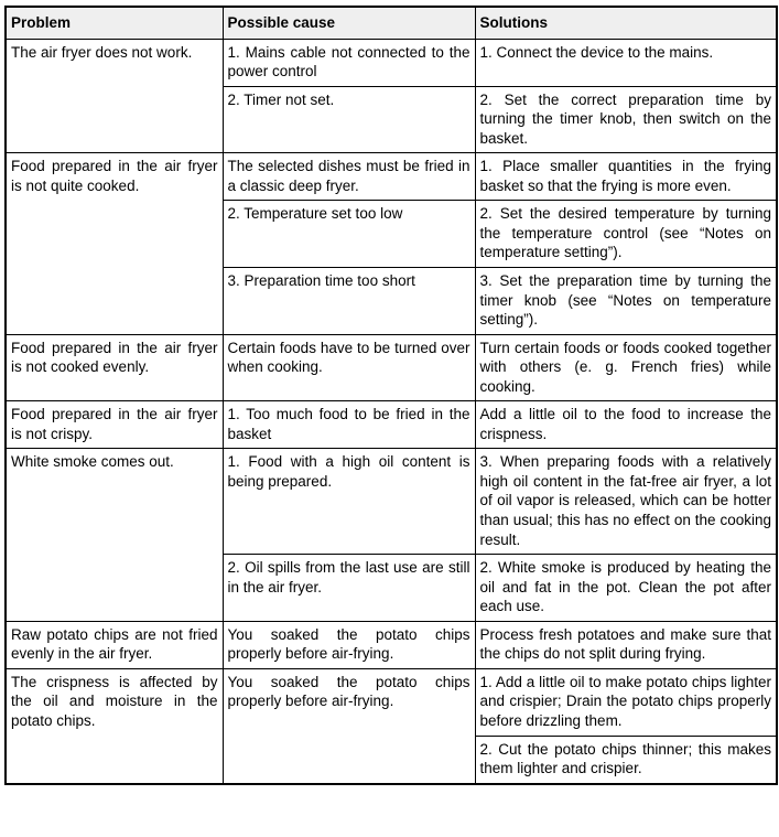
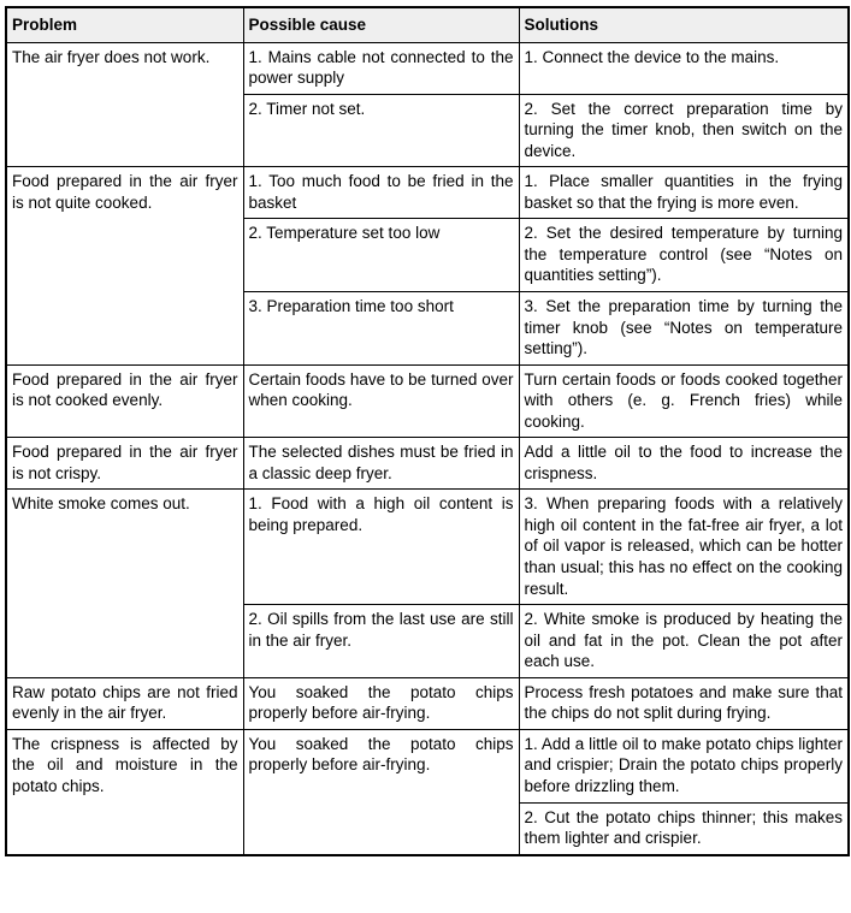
  Problem	Possible cause	Solutions
- The air fryer does not work.	1. Mains cable not connected to the power control	1. Connect the device to the mains.
+ The air fryer does not work.	1. Mains cable not connected to the power supply	1. Connect the device to the mains.
- 2. Timer not set.	2. Set the correct preparation time by turning the timer knob, then switch on the basket.
+ 2. Timer not set.	2. Set the correct preparation time by turning the timer knob, then switch on the device.
- Food prepared in the air fryer is not quite cooked.	The selected dishes must be fried in a classic deep fryer.	1. Place smaller quantities in the frying basket so that the frying is more even.
+ Food prepared in the air fryer is not quite cooked.	1. Too much food to be fried in the basket	1. Place smaller quantities in the frying basket so that the frying is more even.
- 2. Temperature set too low	2. Set the desired temperature by turning the temperature control (see “Notes on temperature setting”).
+ 2. Temperature set too low	2. Set the desired temperature by turning the temperature control (see “Notes on quantities setting”).
  3. Preparation time too short	3. Set the preparation time by turning the timer knob (see “Notes on temperature setting”).
  Food prepared in the air fryer is not cooked evenly.	Certain foods have to be turned over when cooking.	Turn certain foods or foods cooked together with others (e. g. French fries) while cooking.
- Food prepared in the air fryer is not crispy.	1. Too much food to be fried in the basket	Add a little oil to the food to increase the crispness.
+ Food prepared in the air fryer is not crispy.	The selected dishes must be fried in a classic deep fryer.	Add a little oil to the food to increase the crispness.
  White smoke comes out.	1. Food with a high oil content is being prepared.	3. When preparing foods with a relatively high oil content in the fat-free air fryer, a lot of oil vapor is released, which can be hotter than usual; this has no effect on the cooking result.
  2. Oil spills from the last use are still in the air fryer.	2. White smoke is produced by heating the oil and fat in the pot. Clean the pot after each use.
  Raw potato chips are not fried evenly in the air fryer.	You soaked the potato chips properly before air-frying.	Process fresh potatoes and make sure that the chips do not split during frying.
  The crispness is affected by the oil and moisture in the potato chips.	You soaked the potato chips properly before air-frying.	1. Add a little oil to make potato chips lighter and crispier; Drain the potato chips properly before drizzling them.
  2. Cut the potato chips thinner; this makes them lighter and crispier.
